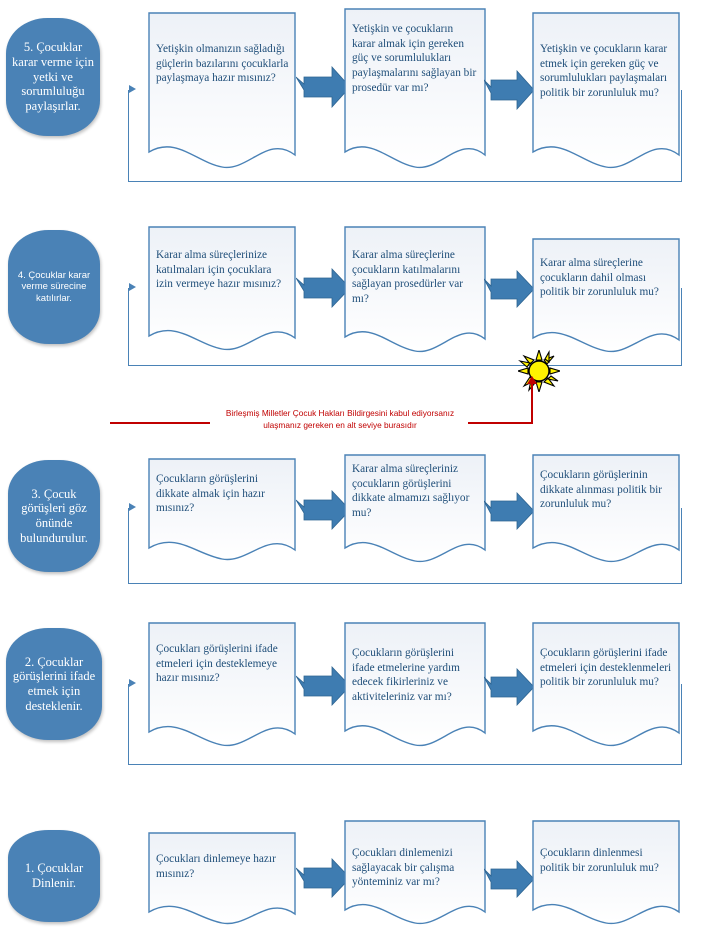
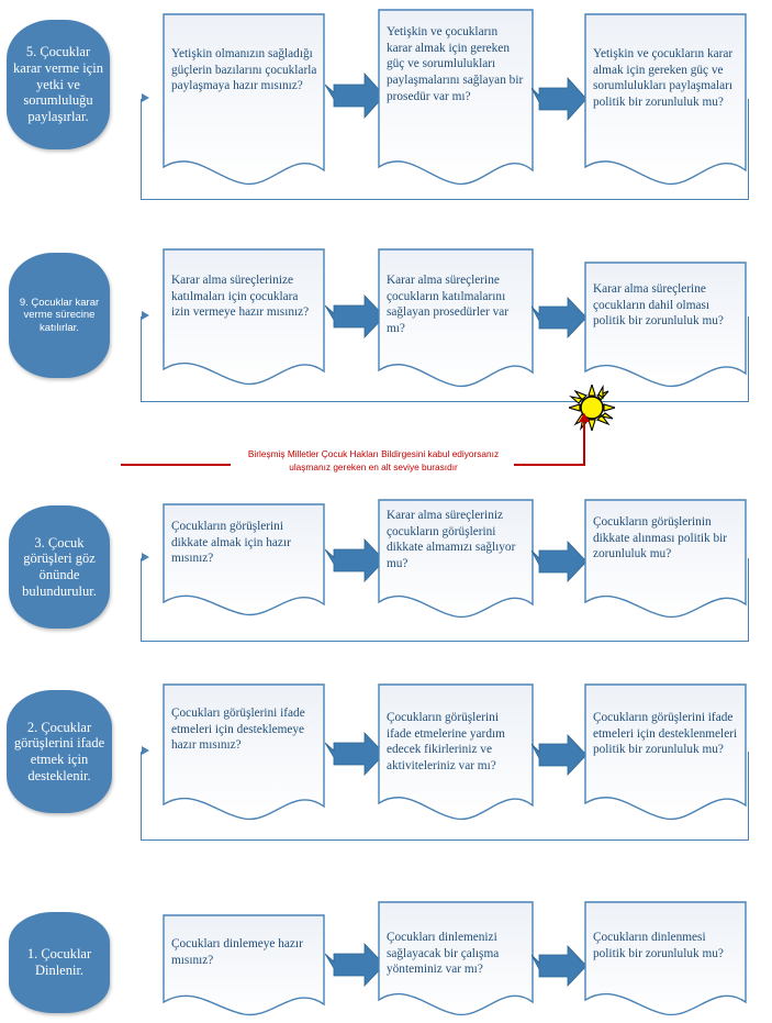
  5. Çocuklar karar verme için yetki ve sorumluluğu paylaşırlar.
  Yetişkin olmanızın sağladığı güçlerin bazılarını çocuklarla paylaşmaya hazır mısınız?
  Yetişkin ve çocukların karar almak için gereken güç ve sorumlulukları paylaşmalarını sağlayan bir prosedür var mı?
- Yetişkin ve çocukların karar etmek için gereken güç ve sorumlulukları paylaşmaları politik bir zorunluluk mu?
+ Yetişkin ve çocukların karar almak için gereken güç ve sorumlulukları paylaşmaları politik bir zorunluluk mu?
- 4. Çocuklar karar verme sürecine katılırlar.
+ 9. Çocuklar karar verme sürecine katılırlar.
  Karar alma süreçlerinize katılmaları için çocuklara izin vermeye hazır mısınız?
  Karar alma süreçlerine çocukların katılmalarını sağlayan prosedürler var mı?
  Karar alma süreçlerine çocukların dahil olması politik bir zorunluluk mu?
  Birleşmiş Milletler Çocuk Hakları Bildirgesini kabul ediyorsanız
  ulaşmanız gereken en alt seviye burasıdır
  3. Çocuk görüşleri göz önünde bulundurulur.
  Çocukların görüşlerini dikkate almak için hazır mısınız?
  Karar alma süreçleriniz çocukların görüşlerini dikkate almamızı sağlıyor mu?
  Çocukların görüşlerinin dikkate alınması politik bir zorunluluk mu?
  2. Çocuklar görüşlerini ifade etmek için desteklenir.
  Çocukları görüşlerini ifade etmeleri için desteklemeye hazır mısınız?
  Çocukların görüşlerini ifade etmelerine yardım edecek fikirleriniz ve aktiviteleriniz var mı?
  Çocukların görüşlerini ifade etmeleri için desteklenmeleri politik bir zorunluluk mu?
  1. Çocuklar Dinlenir.
  Çocukları dinlemeye hazır mısınız?
  Çocukları dinlemenizi sağlayacak bir çalışma yönteminiz var mı?
  Çocukların dinlenmesi politik bir zorunluluk mu?
